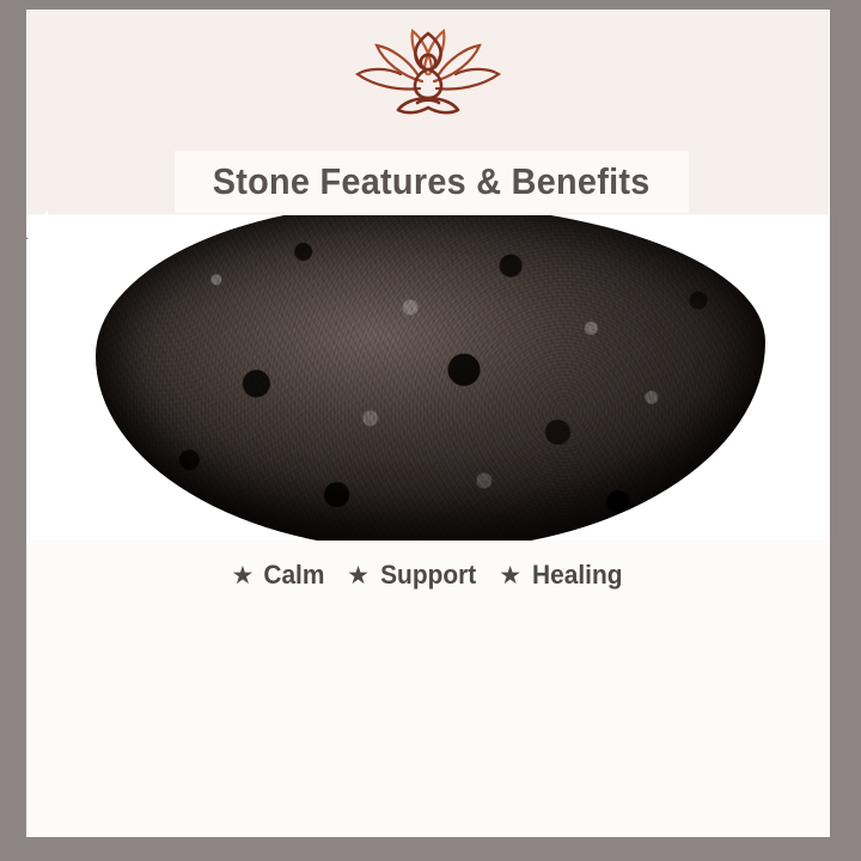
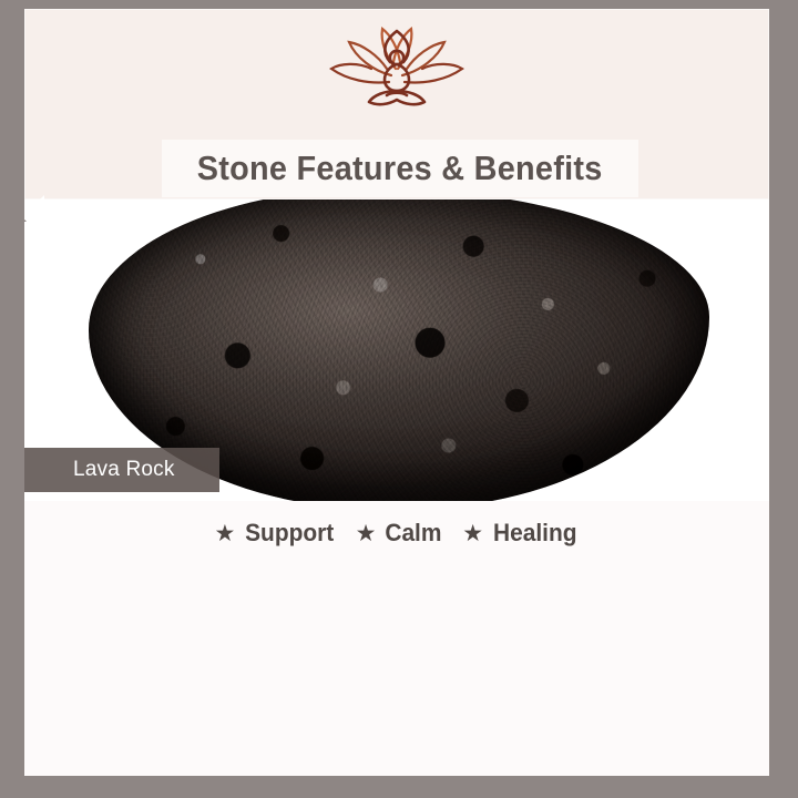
  Stone Features & Benefits
+ Lava Rock
  ★
- Calm
+ Support
  ★
- Support
+ Calm
  ★
  Healing
